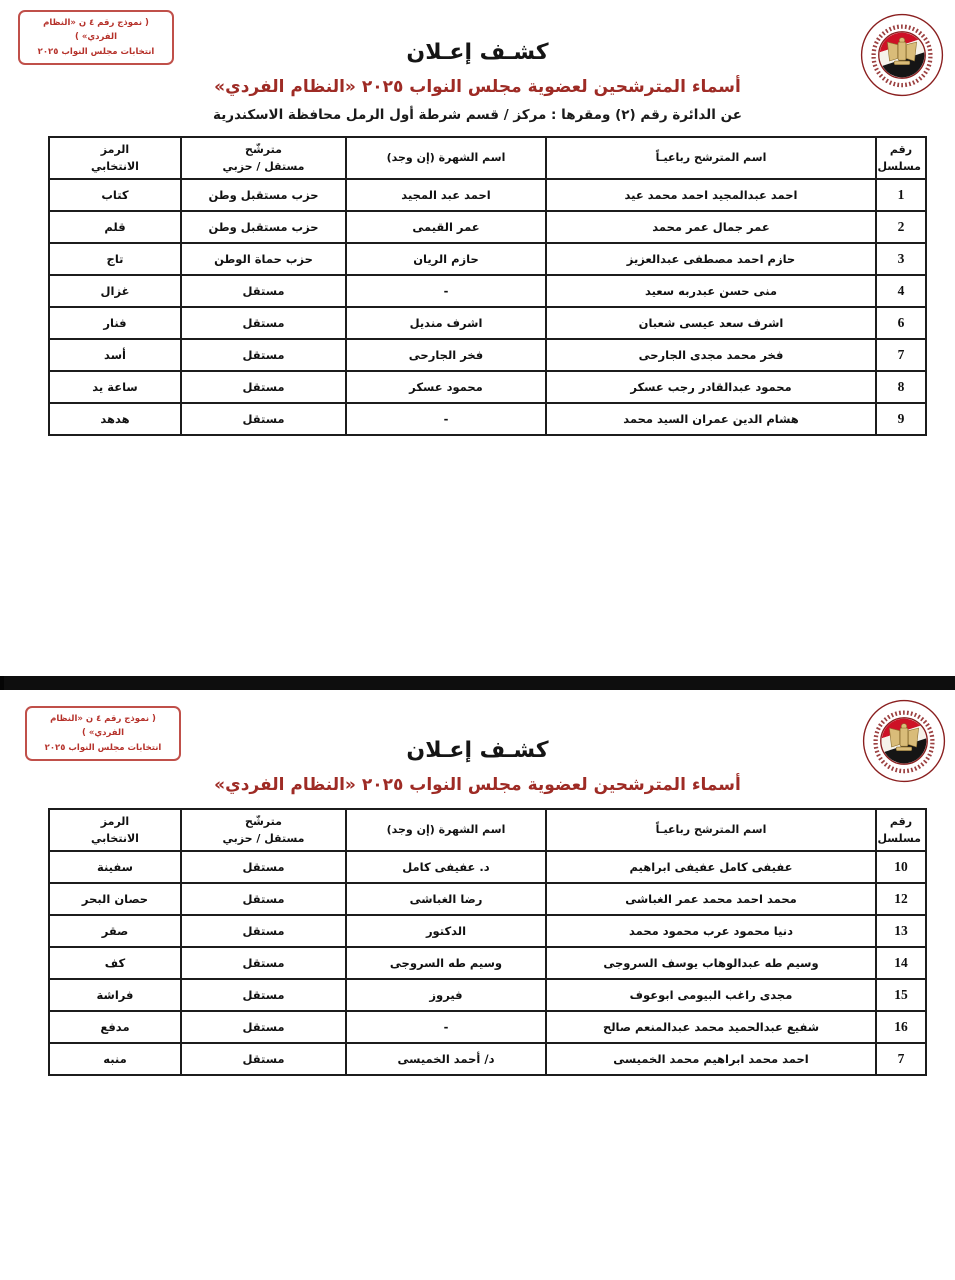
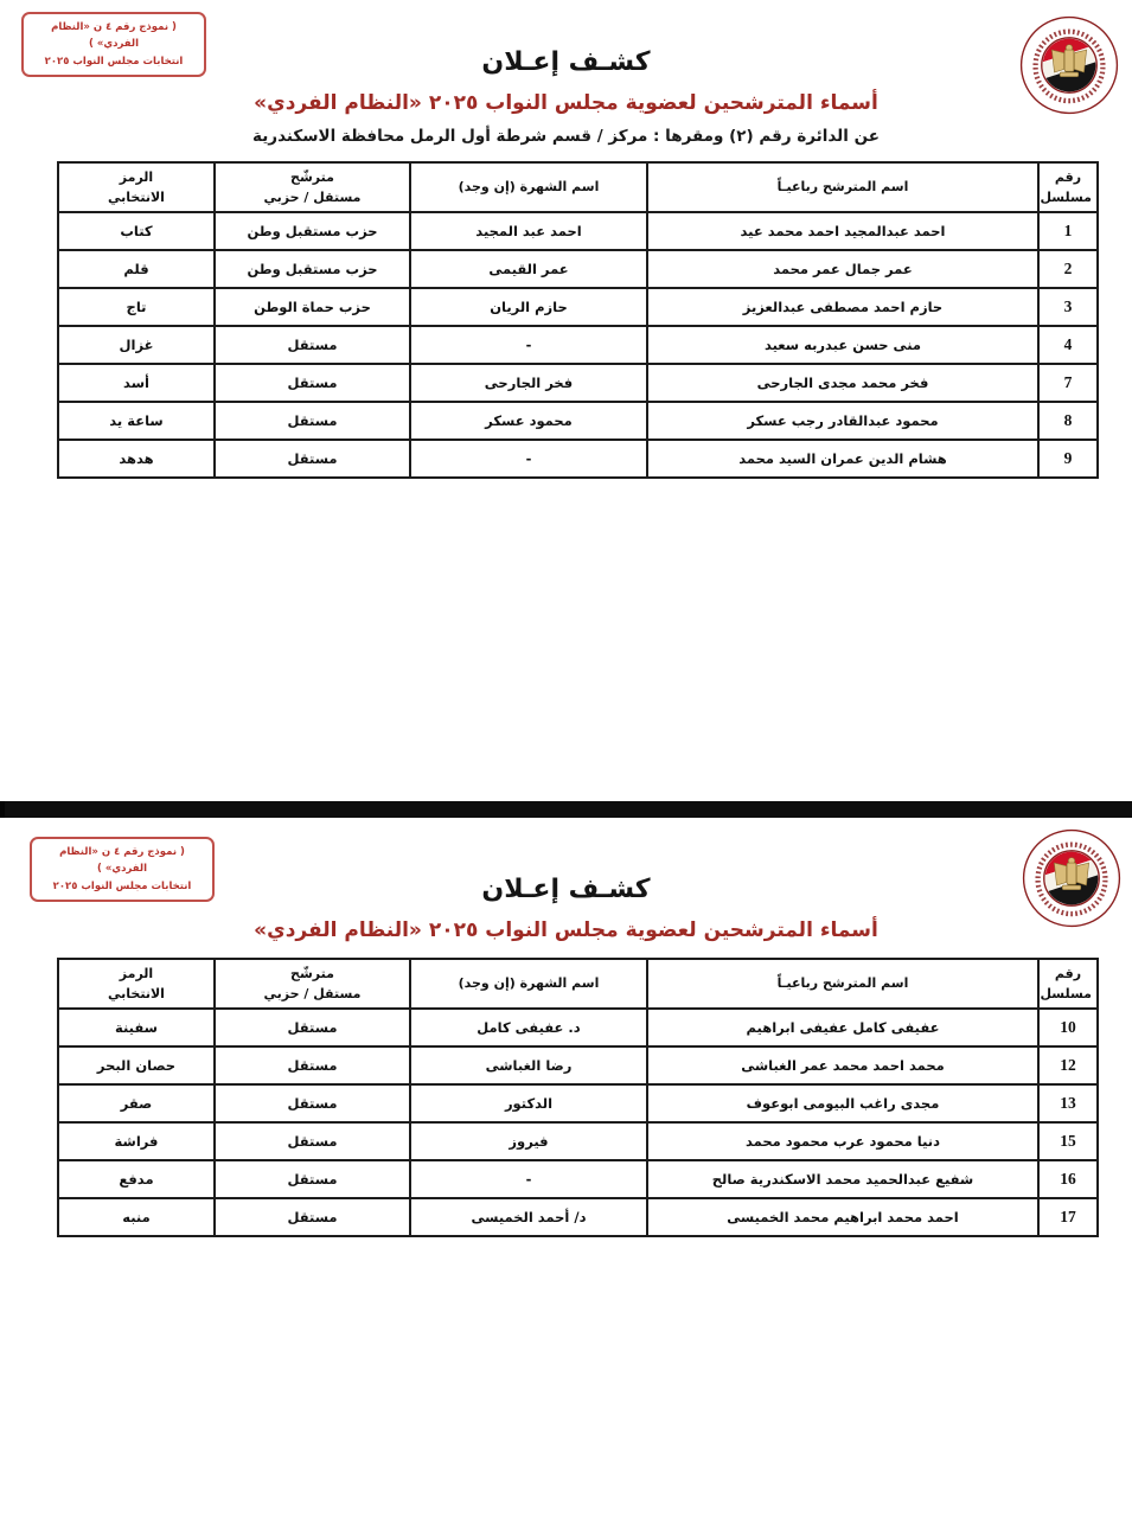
  ( نموذج رقم ٤ ن «النظام الفردي» )
  انتخابات مجلس النواب ٢٠٢٥
  كشـف إعـلان
  أسماء المترشحين لعضوية مجلس النواب ٢٠٢٥ «النظام الفردي»
  عن الدائرة رقم (٢) ومقرها : مركز / قسم شرطة أول الرمل محافظة الاسكندرية
  رقم مسلسل	اسم المترشح رباعيـاً	اسم الشهرة (إن وجد)	مترشّح مستقل / حزبي	الرمز الانتخابي
  1	احمد عبدالمجيد احمد محمد عيد	احمد عبد المجيد	حزب مستقبل وطن	كتاب
  2	عمر جمال عمر محمد	عمر القيمى	حزب مستقبل وطن	قلم
  3	حازم احمد مصطفى عبدالعزيز	حازم الريان	حزب حماة الوطن	تاج
  4	منى حسن عبدربه سعيد	-	مستقل	غزال
- 6	اشرف سعد عيسى شعبان	اشرف منديل	مستقل	فنار
  7	فخر محمد مجدى الجارحى	فخر الجارحى	مستقل	أسد
  8	محمود عبدالقادر رجب عسكر	محمود عسكر	مستقل	ساعة يد
  9	هشام الدين عمران السيد محمد	-	مستقل	هدهد
  ( نموذج رقم ٤ ن «النظام الفردي» )
  انتخابات مجلس النواب ٢٠٢٥
  كشـف إعـلان
  أسماء المترشحين لعضوية مجلس النواب ٢٠٢٥ «النظام الفردي»
  رقم مسلسل	اسم المترشح رباعيـاً	اسم الشهرة (إن وجد)	مترشّح مستقل / حزبي	الرمز الانتخابي
  10	عفيفى كامل عفيفى ابراهيم	د. عفيفى كامل	مستقل	سفينة
  12	محمد احمد محمد عمر الغباشى	رضا الغباشى	مستقل	حصان البحر
- 13	دنيا محمود عرب محمود محمد	الدكتور	مستقل	صقر
+ 13	مجدى راغب البيومى ابوعوف	الدكتور	مستقل	صقر
- 14	وسيم طه عبدالوهاب يوسف السروجى	وسيم طه السروجى	مستقل	كف
- 15	مجدى راغب البيومى ابوعوف	فيروز	مستقل	فراشة
+ 15	دنيا محمود عرب محمود محمد	فيروز	مستقل	فراشة
- 16	شفيع عبدالحميد محمد عبدالمنعم صالح	-	مستقل	مدفع
+ 16	شفيع عبدالحميد محمد الاسكندرية صالح	-	مستقل	مدفع
- 7	احمد محمد ابراهيم محمد الخميسى	د/ أحمد الخميسى	مستقل	منبه
+ 17	احمد محمد ابراهيم محمد الخميسى	د/ أحمد الخميسى	مستقل	منبه
